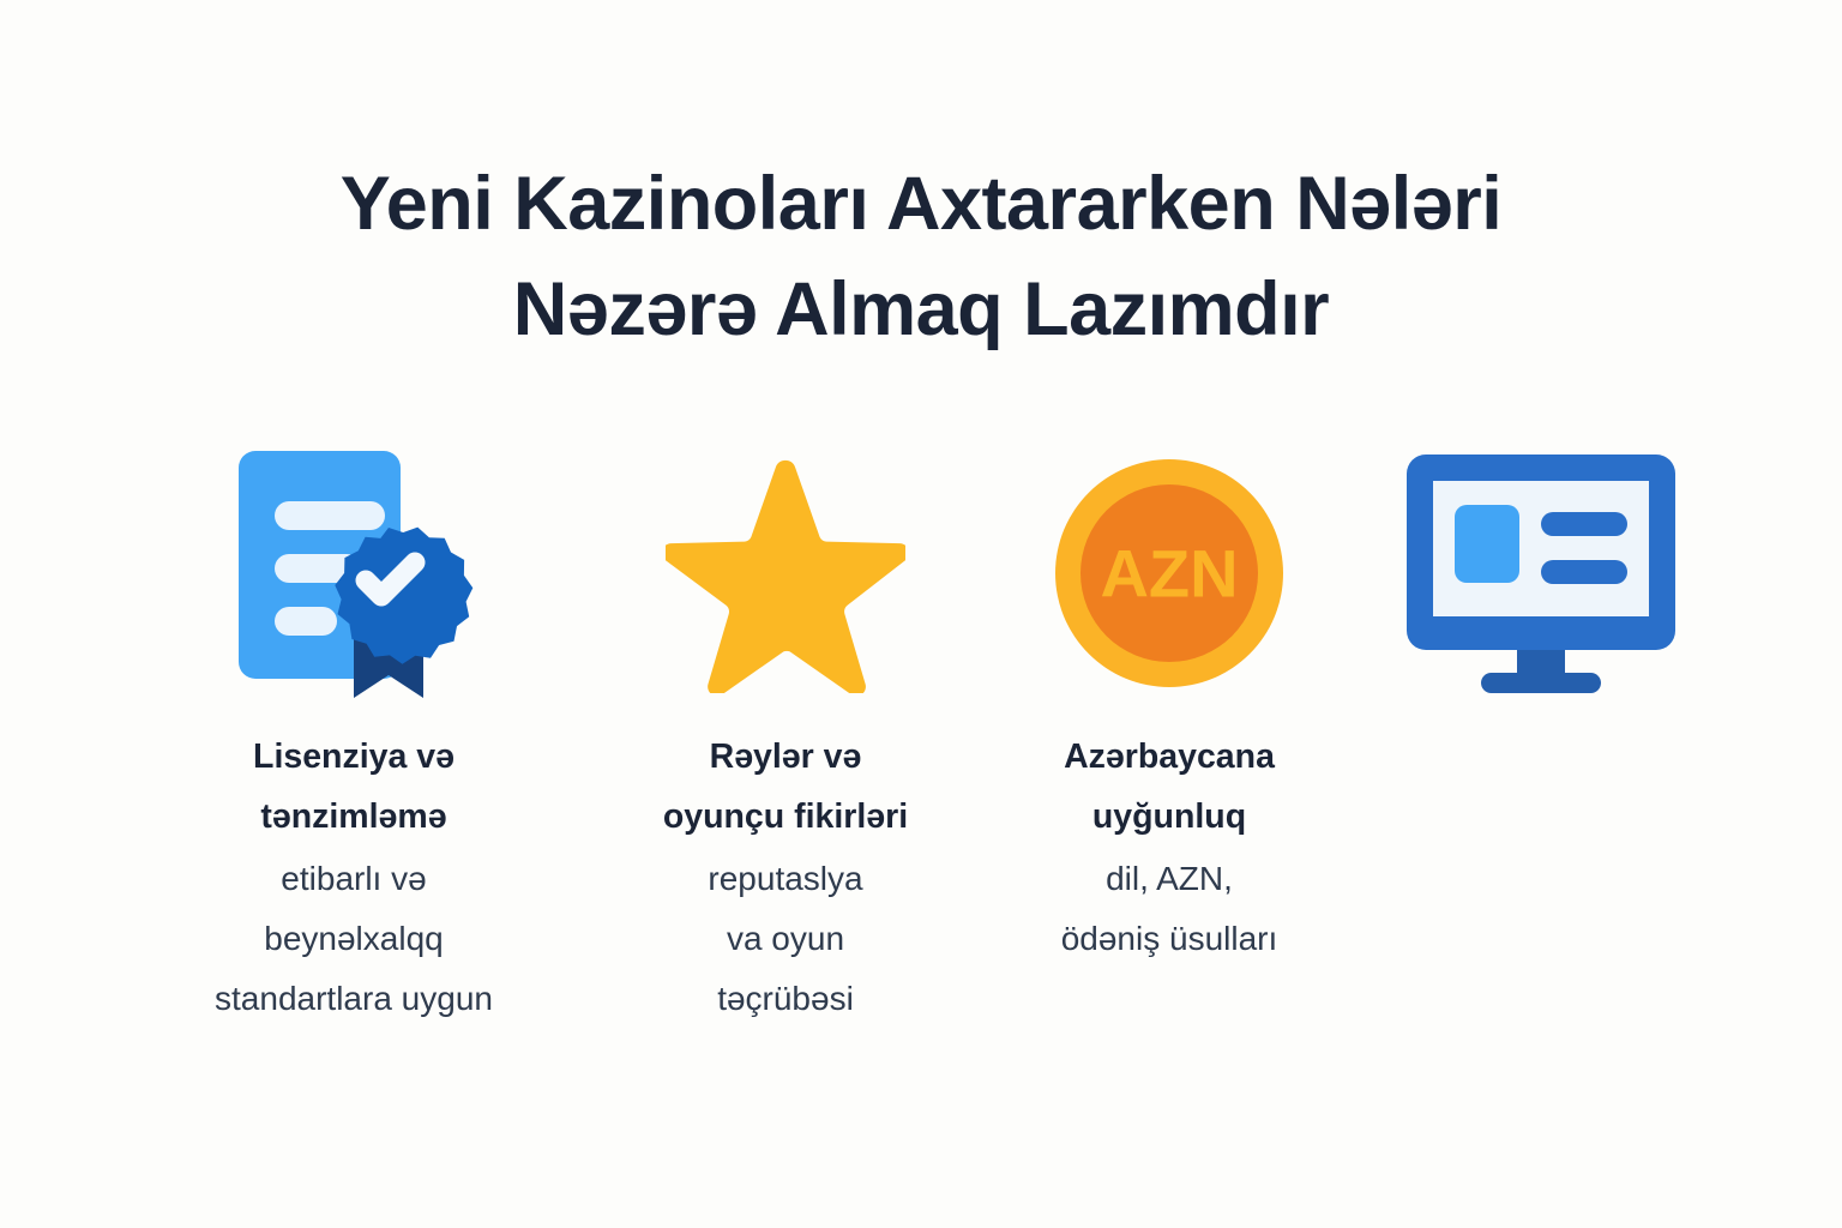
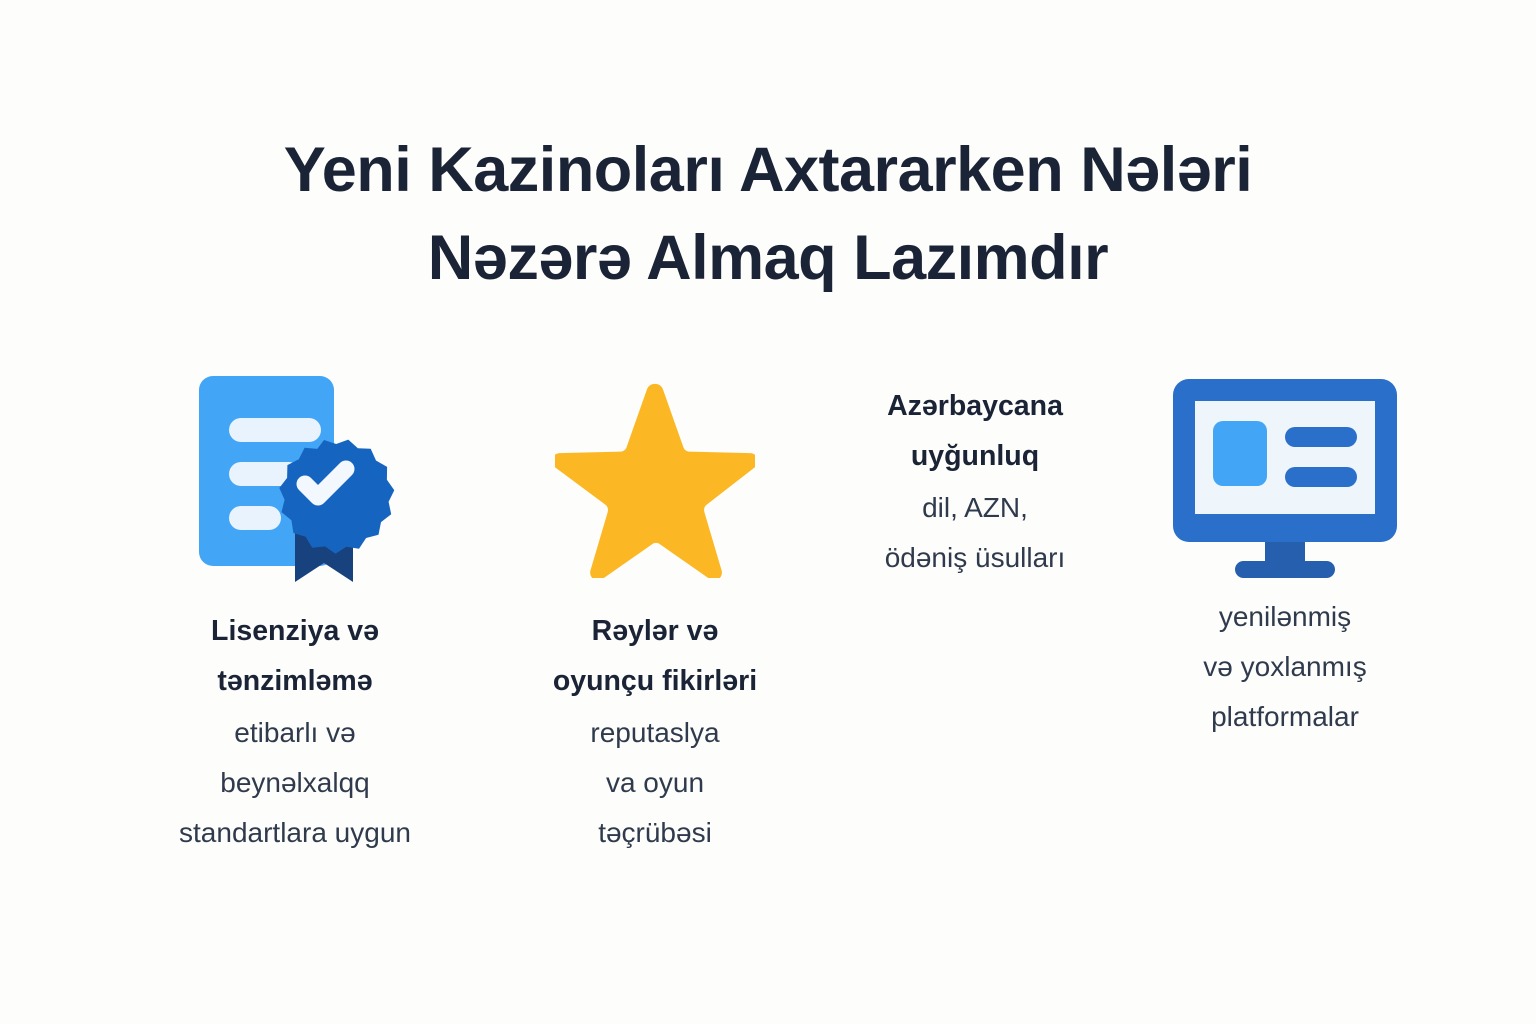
  Yeni Kazinoları Axtararken Nələri
  Nəzərə Almaq Lazımdır
  Lisenziya və
  tənzimləmə
  etibarlı və
  beynəlxalqq
  standartlara uygun
  Rəylər və
  oyunçu fikirləri
  reputaslya
  va oyun
  təçrübəsi
- AZN
  Azərbaycana
  uyğunluq
  dil, AZN,
  ödəniş üsulları
+ yenilənmiş
+ və yoxlanmış
+ platformalar
